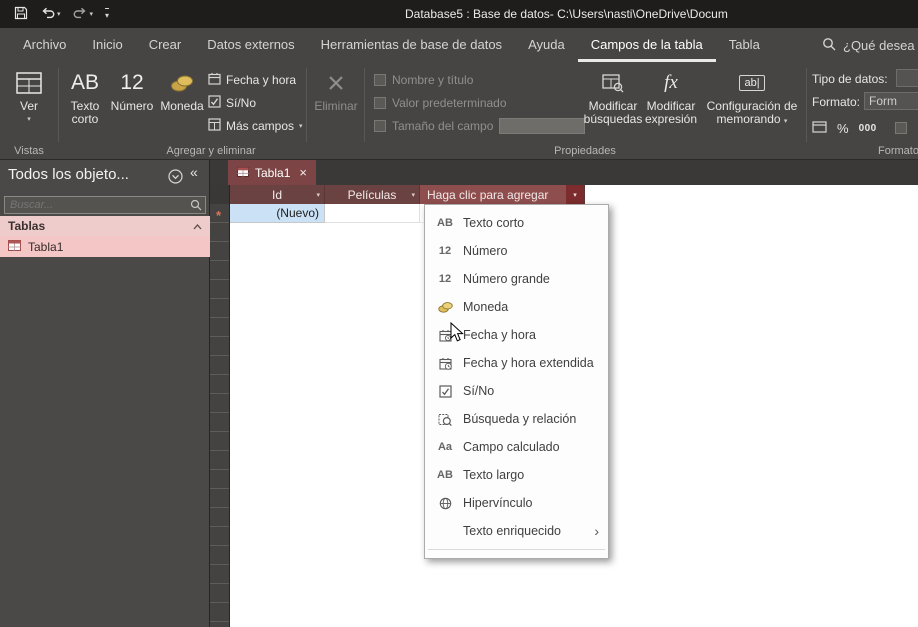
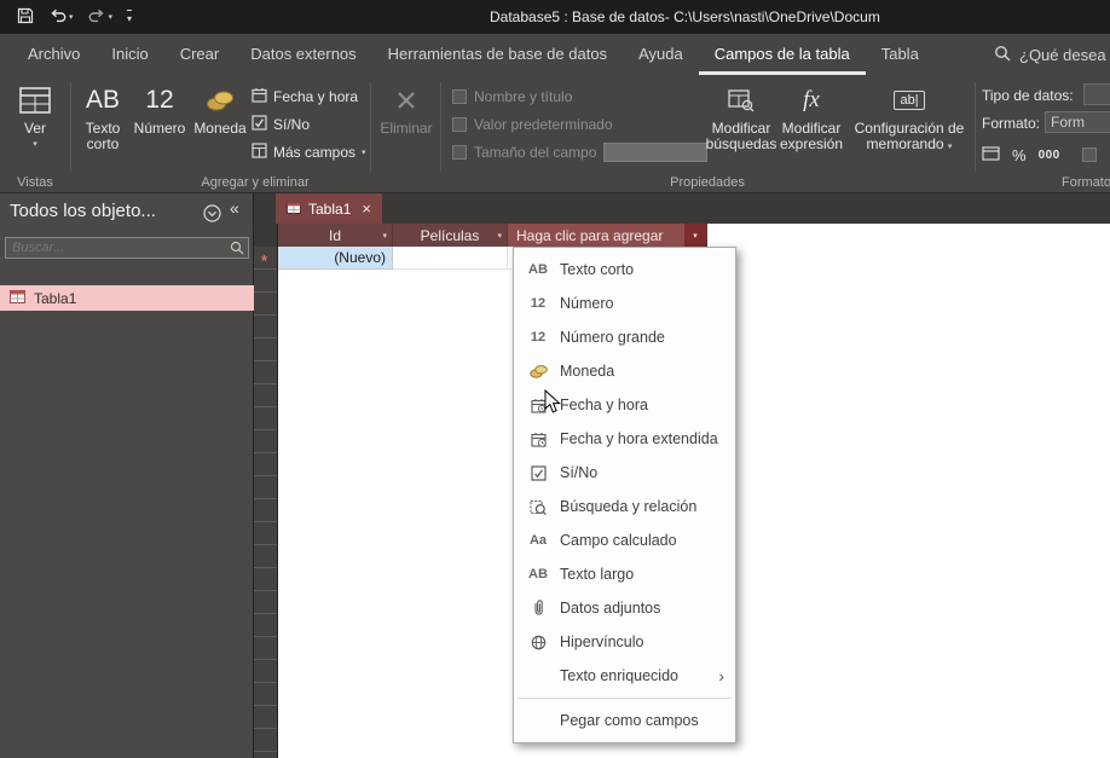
  ▾
  Database5 : Base de datos- C:\Users\nasti\OneDrive\Docum
  Archivo
  Inicio
  Crear
  Datos externos
  Herramientas de base de datos
  Ayuda
  Campos de la tabla
  Tabla
  ¿Qué desea
  Ver
  Vistas
  AB
  Texto corto
  12
  Número
  Moneda
  Fecha y hora
  Sí/No
  Más campos
  Eliminar
  Agregar y eliminar
  Nombre y título
  Valor predeterminado
  Tamaño del campo
  Modificar búsquedas
  fx
  Modificar expresión
  ab|
  Configuración de memorando
  Propiedades
  Tipo de datos:
  Formato:
  Form
  %
  000
  Formato
  Todos los objeto...
  «
  Buscar...
- Tablas
  Tabla1
  Tabla1
  ×
  Id
  Películas
  Haga clic para agregar
  *
  (Nuevo)
  AB
  Texto corto
  12
  Número
  12
  Número grande
  Moneda
  Fecha y hora
  Fecha y hora extendida
  Sí/No
  Búsqueda y relación
  Aa
  Campo calculado
  AB
  Texto largo
+ Datos adjuntos
  Hipervínculo
  Texto enriquecido
  ›
+ Pegar como campos
